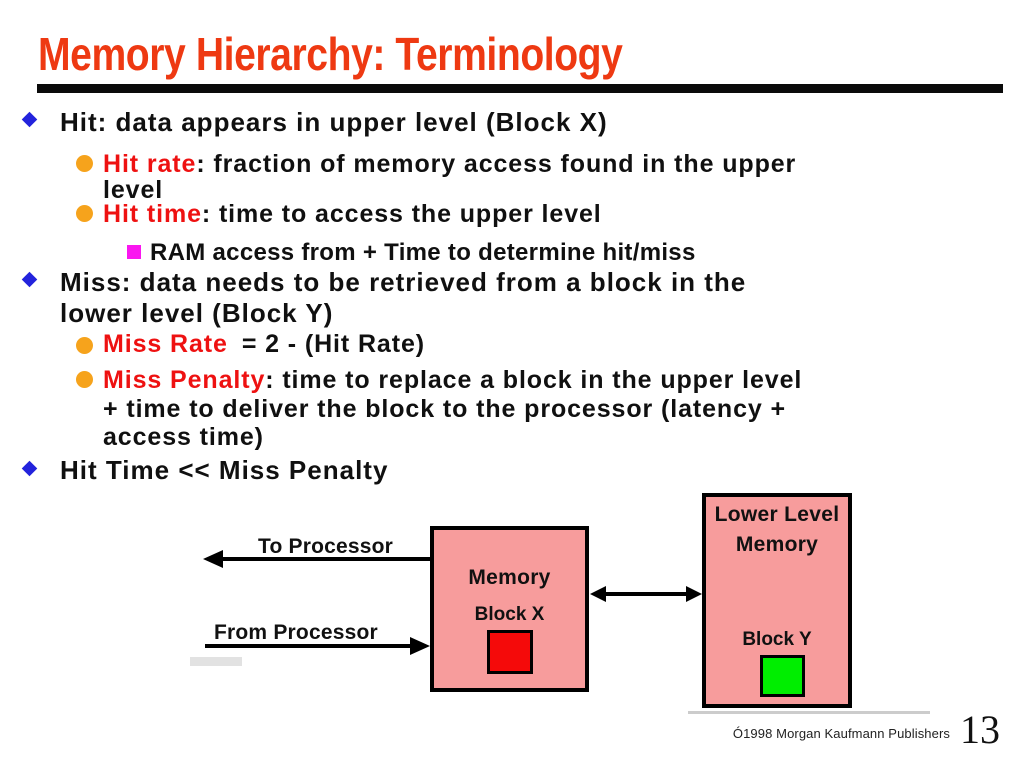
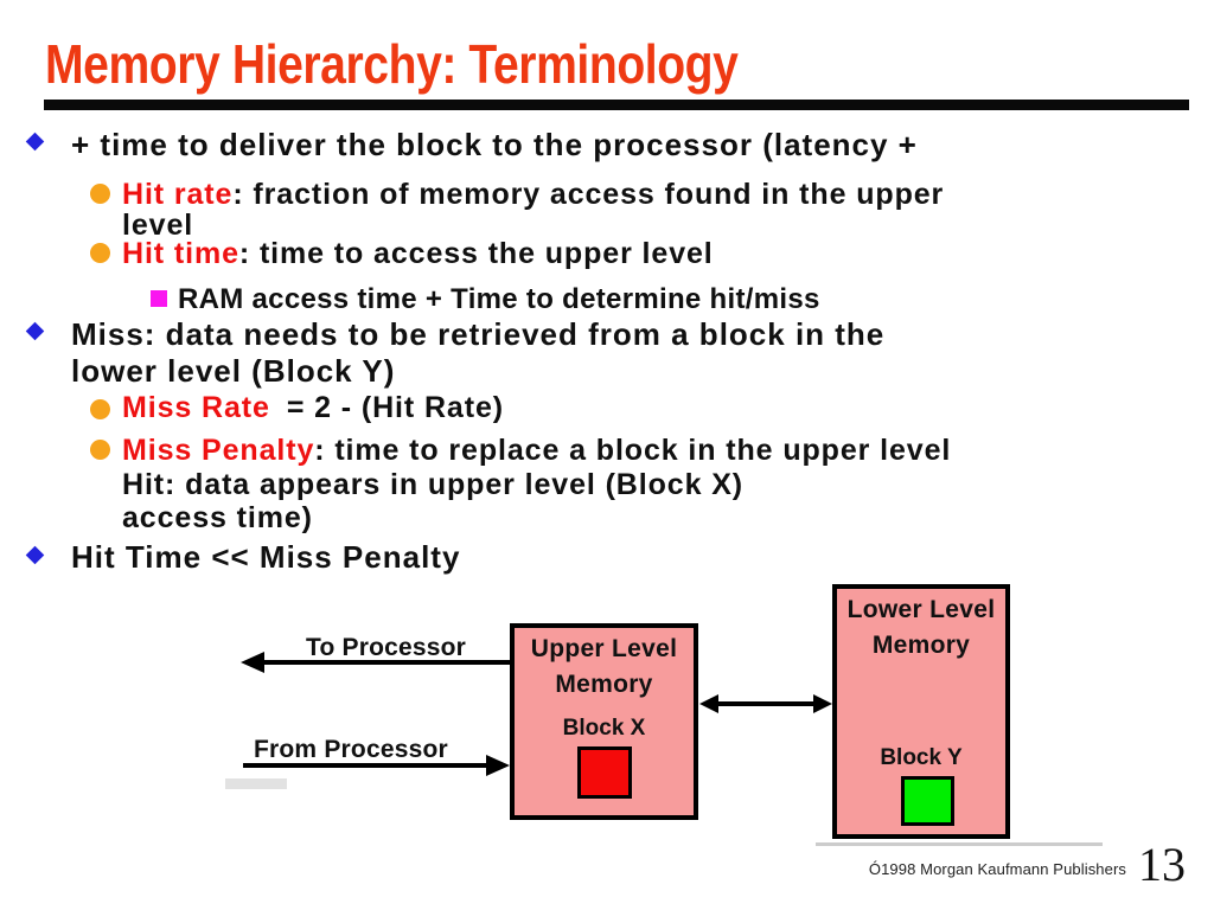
  Memory Hierarchy: Terminology
- Hit: data appears in upper level (Block X)
+ + time to deliver the block to the processor (latency +
  Hit rate: fraction of memory access found in the upper
  level
  Hit time: time to access the upper level
- RAM access from + Time to determine hit/miss
+ RAM access time + Time to determine hit/miss
  Miss: data needs to be retrieved from a block in the
  lower level (Block Y)
  Miss Rate = 2 - (Hit Rate)
  Miss Penalty: time to replace a block in the upper level
- + time to deliver the block to the processor (latency +
+ Hit: data appears in upper level (Block X)
  access time)
  Hit Time << Miss Penalty
  To Processor
  From Processor
+ Upper Level
  Memory
  Block X
  Lower Level
  Memory
  Block Y
  Ó1998 Morgan Kaufmann Publishers
  13
